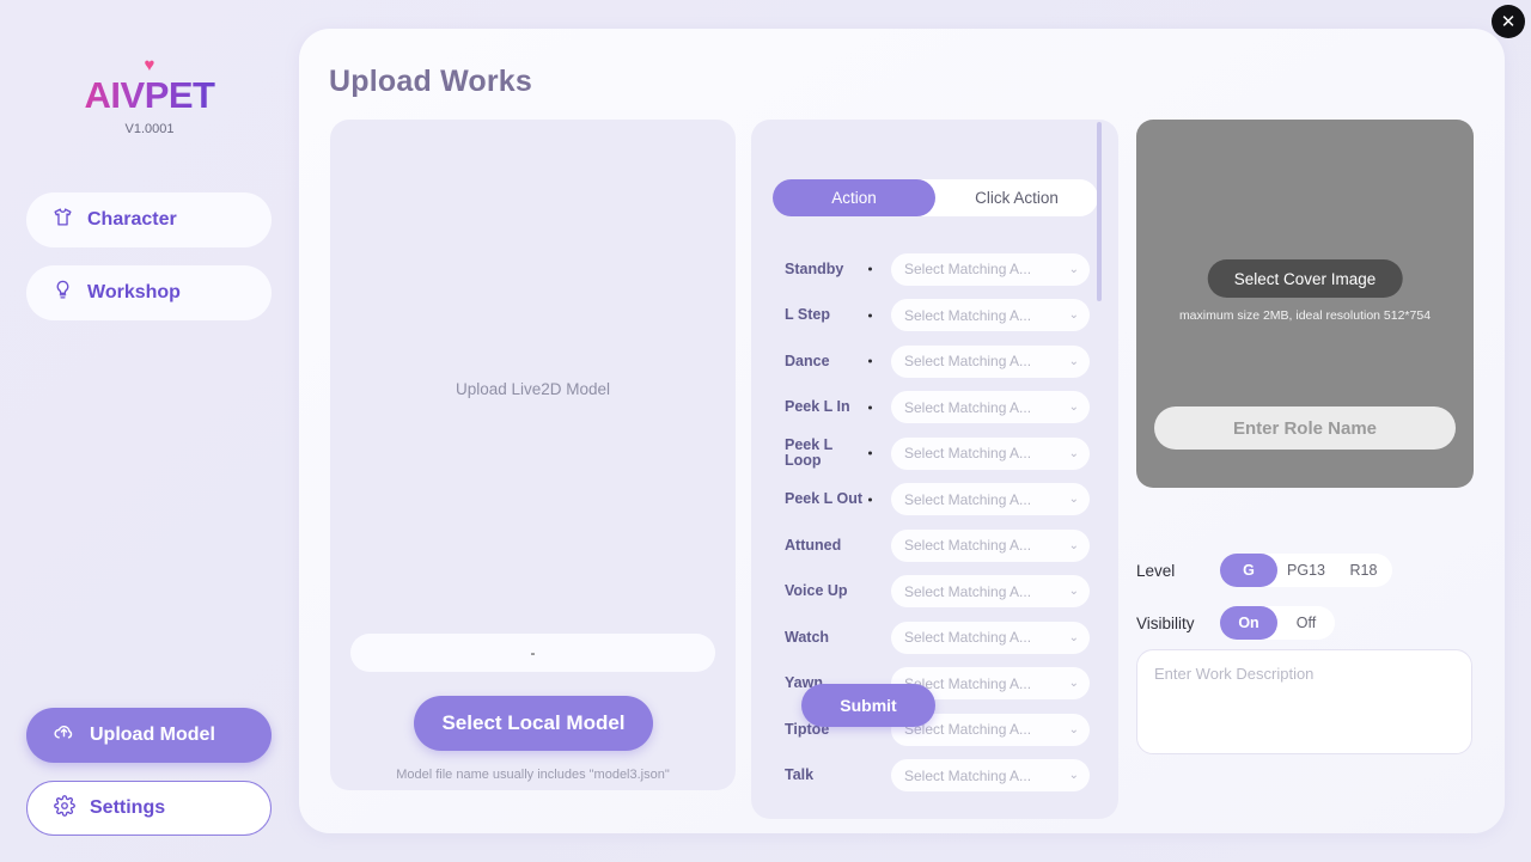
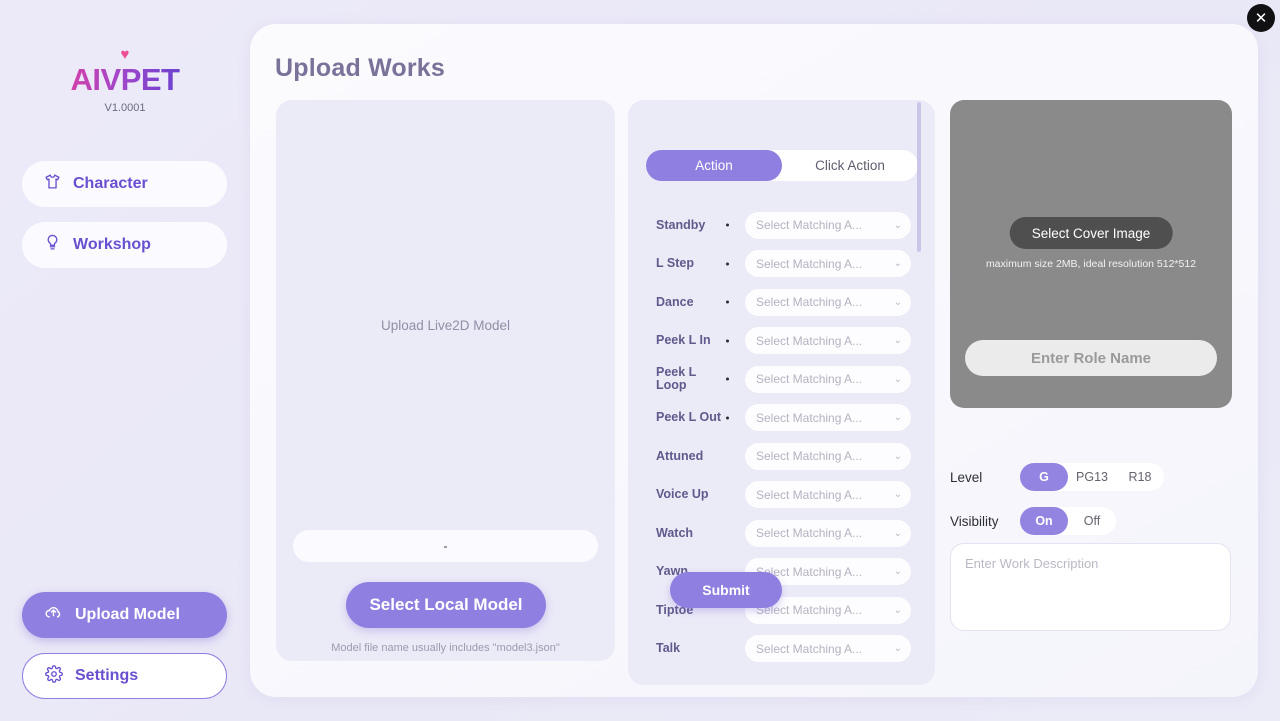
  ✕
  ♥
  AIVPET
  V1.0001
  Character
  Workshop
  Upload Model
  Settings
  Upload Works
  Upload Live2D Model
  -
  Select Local Model
  Model file name usually includes "model3.json"
  Action
  Click Action
  Standby
  Select Matching A...
  ⌄
  L Step
  Select Matching A...
  ⌄
  Dance
  Select Matching A...
  ⌄
  Peek L In
  Select Matching A...
  ⌄
  Peek L Loop
  Select Matching A...
  ⌄
  Peek L Out
  Select Matching A...
  ⌄
  Attuned
  Select Matching A...
  ⌄
  Voice Up
  Select Matching A...
  ⌄
  Watch
  Select Matching A...
  ⌄
  Yaw
  lect Matching A...
  ⌄
  Tiptoe
  Select Matching A...
  ⌄
  Talk
  Select Matching A...
  ⌄
  Select Cover Image
- maximum size 2MB, ideal resolution 512*754
+ maximum size 2MB, ideal resolution 512*512
  Enter Role Name
  Level
  G
  PG13
  R18
  Visibility
  On
  Off
  Enter Work Description
  Submit
